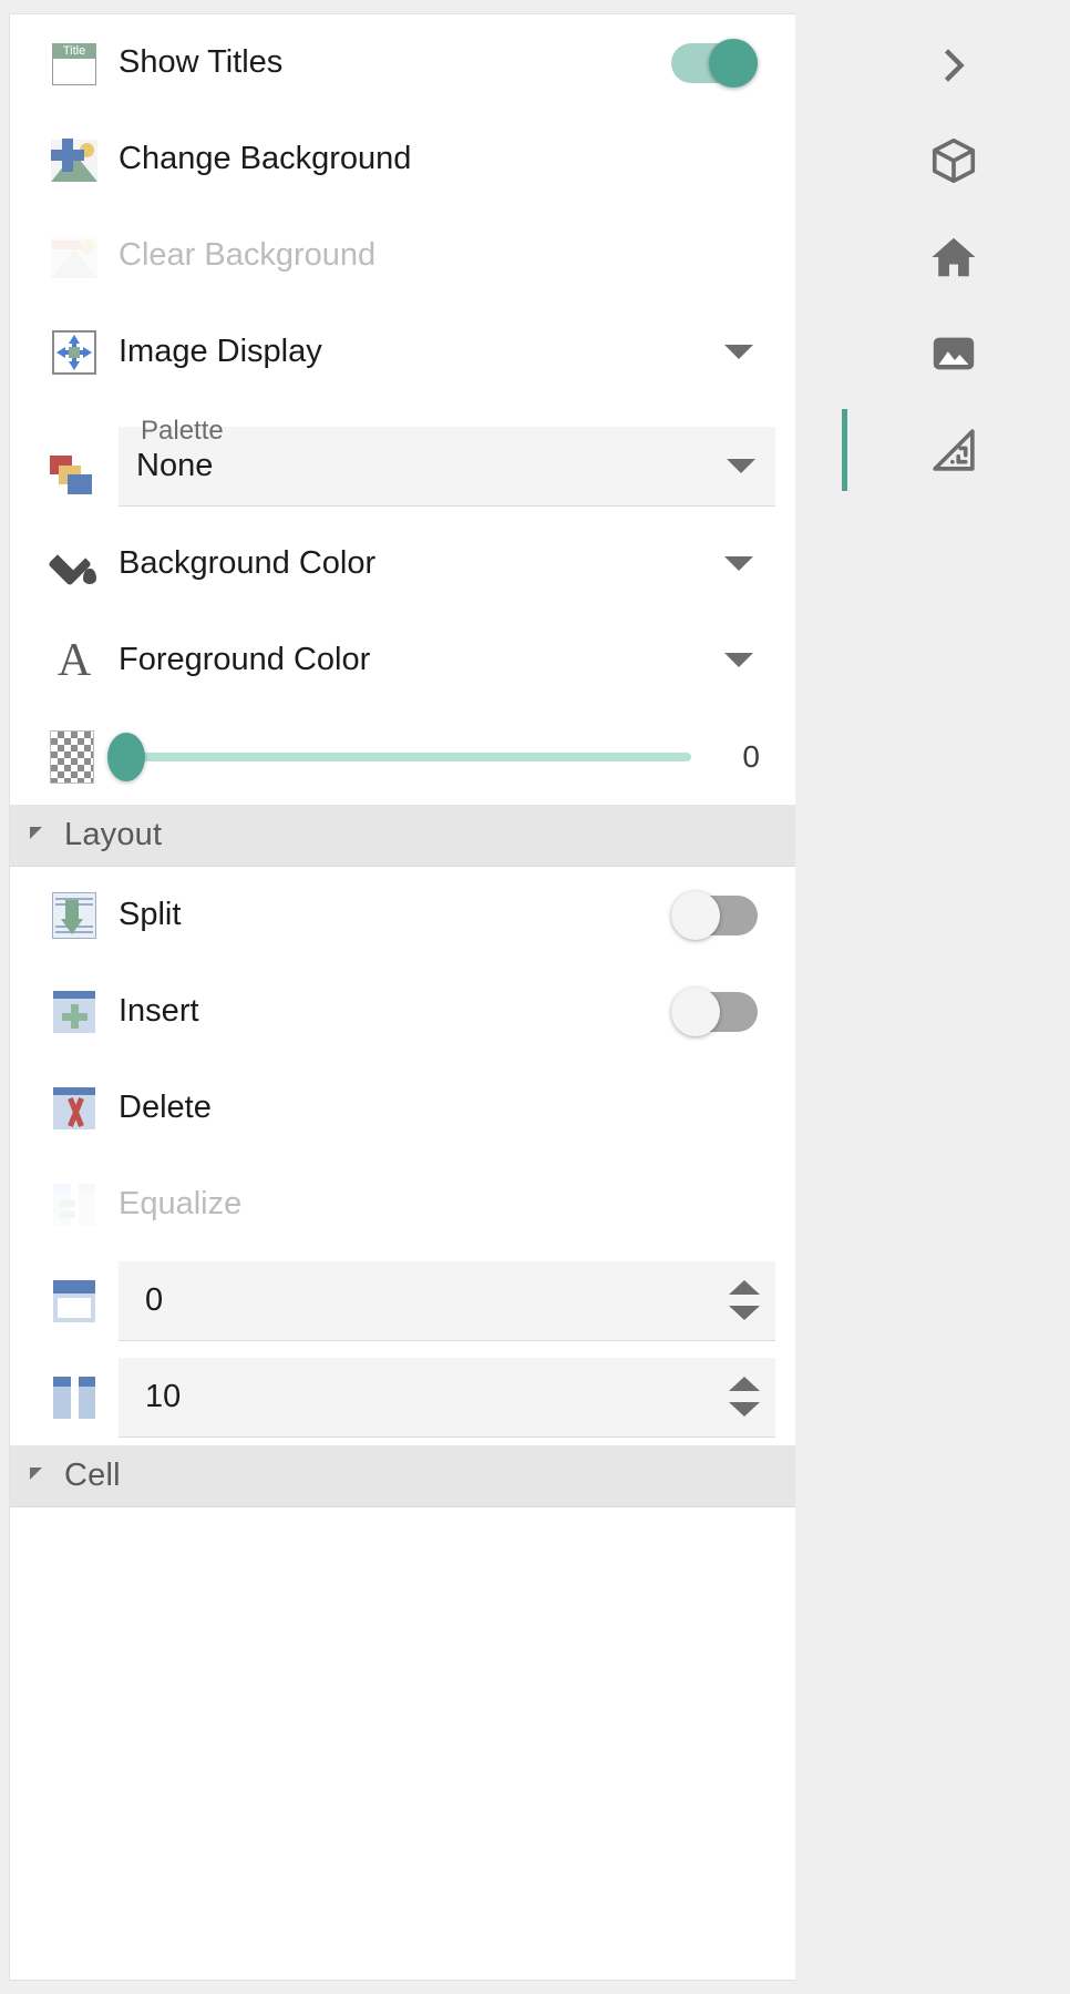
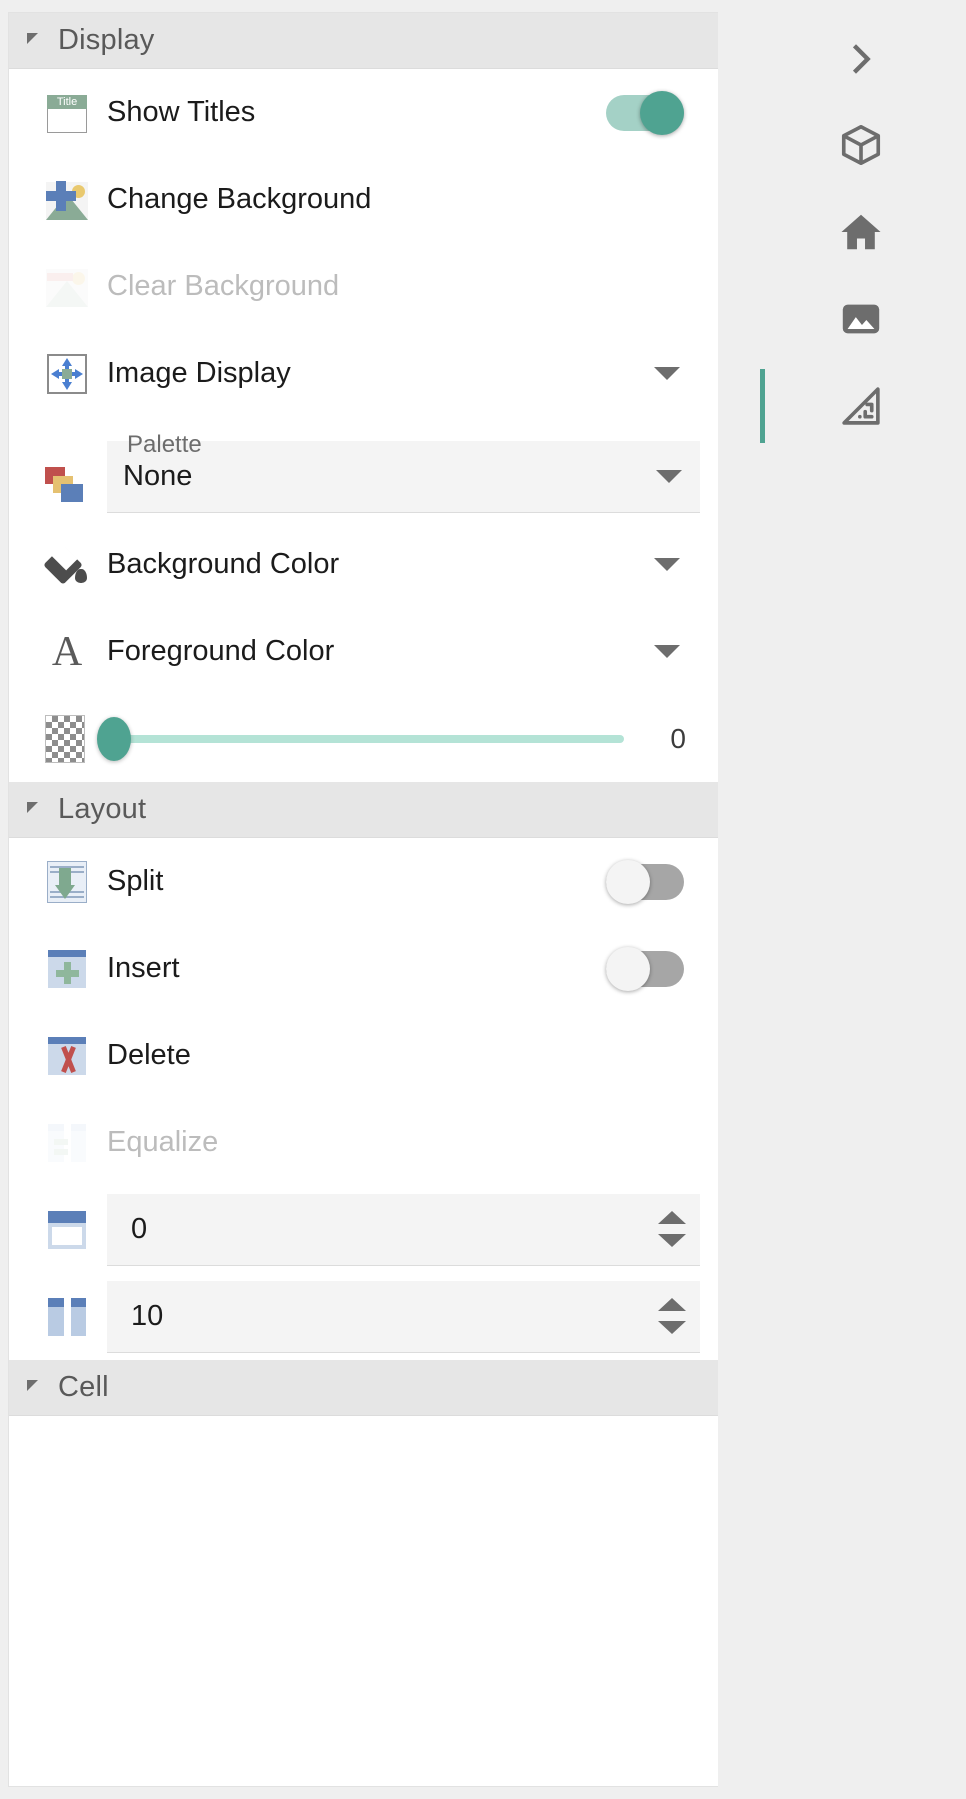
+ Display
  Show Titles
  Change Background
  Clear Background
  Image Display
  Palette
  None
  Background Color
  A
  Foreground Color
  0
  Layout
  Split
  Insert
  Delete
  Equalize
  0
  10
  Cell
